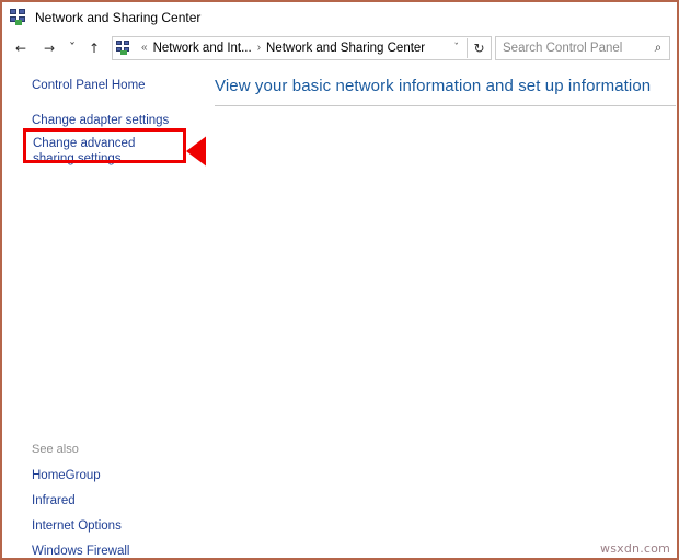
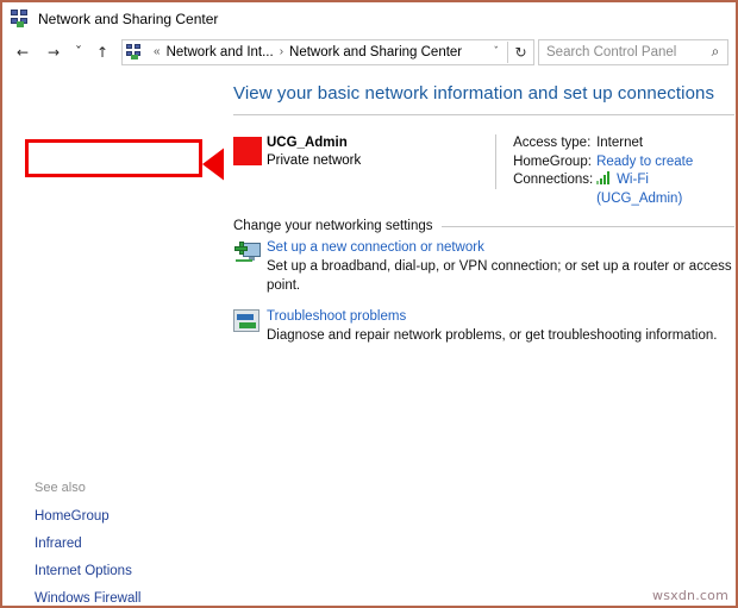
  Network and Sharing Center
  ←
  →
  ˇ
  ↑
  «
  Network and Int...
  ›
  Network and Sharing Center
  ˇ
  ↻
  Search Control Panel
  ⌕
- Control Panel Home
- Change adapter settings
- Change advanced sharing settings
  See also
  HomeGroup
  Infrared
  Internet Options
  Windows Firewall
- View your basic network information and set up information
+ View your basic network information and set up connections
+ UCG_Admin
+ Private network
+ Access type:
+ Internet
+ HomeGroup:
+ Ready to create
+ Connections:
+ Wi-Fi (UCG_Admin)
+ Change your networking settings
+ Set up a new connection or network
+ Set up a broadband, dial-up, or VPN connection; or set up a router or access point.
+ Troubleshoot problems
+ Diagnose and repair network problems, or get troubleshooting information.
  wsxdn.com
